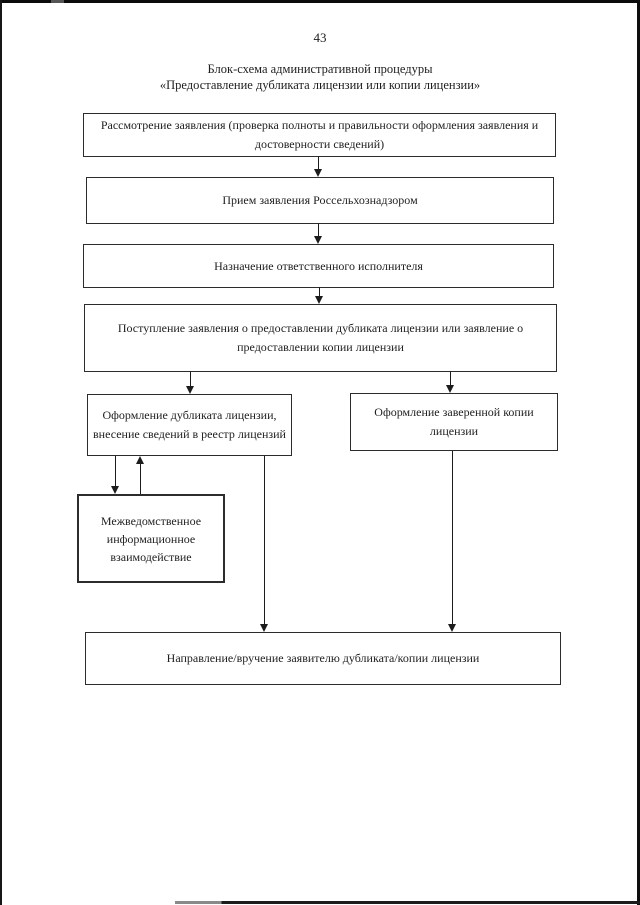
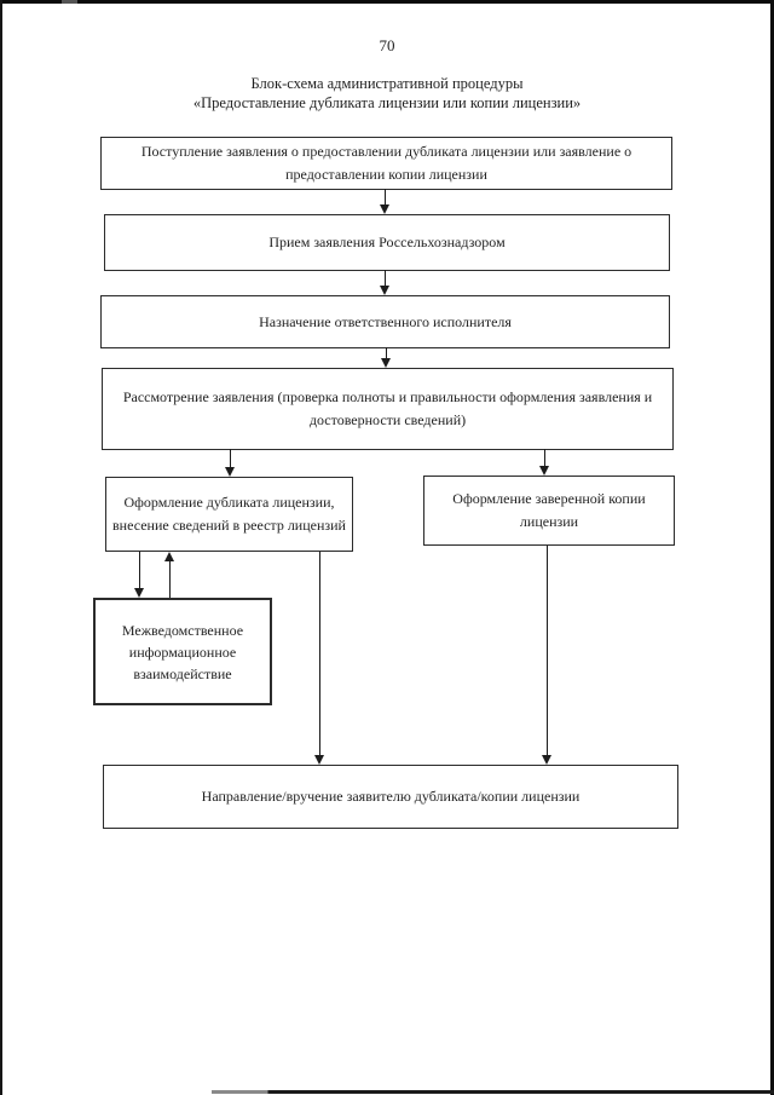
- 43
+ 70
  Блок-схема административной процедуры
  «Предоставление дубликата лицензии или копии лицензии»
- Рассмотрение заявления (проверка полноты и правильности оформления заявления и достоверности сведений)
+ Поступление заявления о предоставлении дубликата лицензии или заявление о предоставлении копии лицензии
  Прием заявления Россельхознадзором
  Назначение ответственного исполнителя
- Поступление заявления о предоставлении дубликата лицензии или заявление о предоставлении копии лицензии
+ Рассмотрение заявления (проверка полноты и правильности оформления заявления и достоверности сведений)
  Оформление дубликата лицензии, внесение сведений в реестр лицензий
  Оформление заверенной копии лицензии
  Межведомственное информационное взаимодействие
  Направление/вручение заявителю дубликата/копии лицензии
